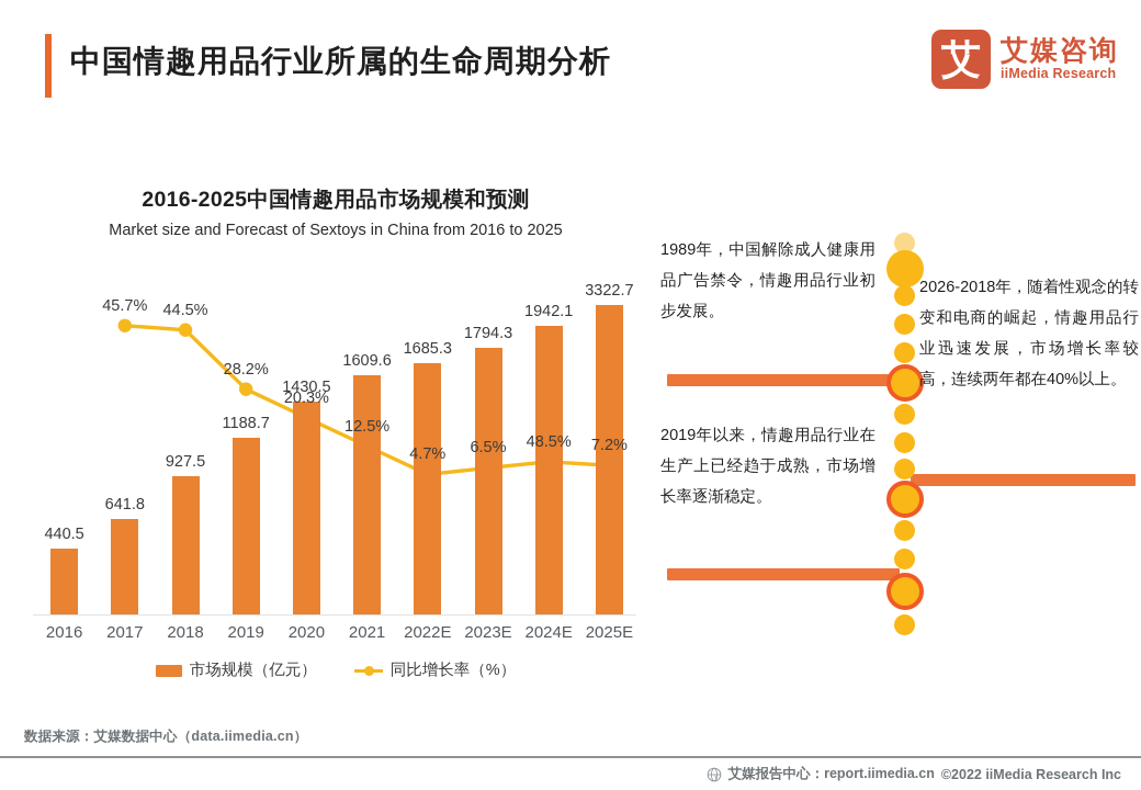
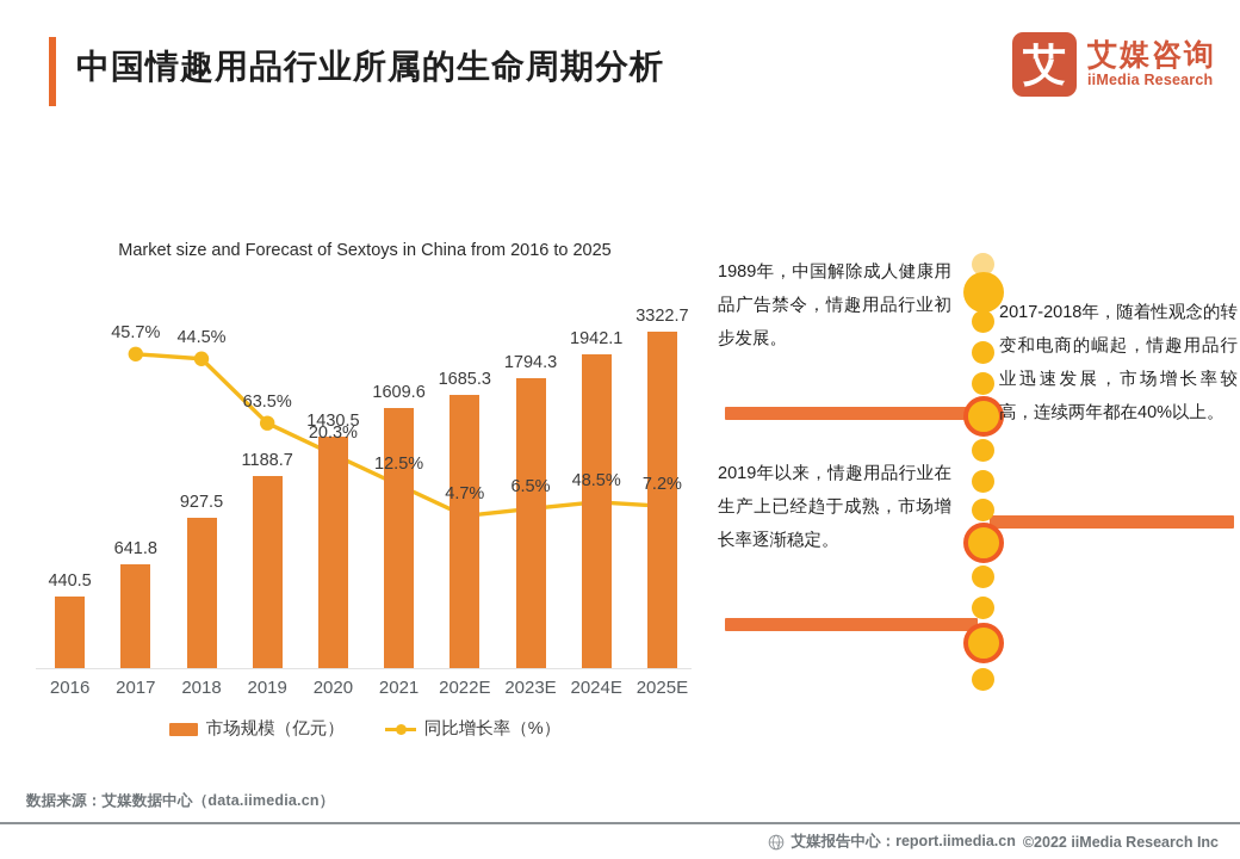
  中国情趣用品行业所属的生命周期分析
  艾
  艾媒咨询
  iiMedia Research
- 2016-2025中国情趣用品市场规模和预测
  Market size and Forecast of Sextoys in China from 2016 to 2025
  440.5
  641.8
  927.5
  1188.7
  1430.5
  1609.6
  1685.3
  1794.3
  1942.1
  3322.7
  45.7%
  44.5%
- 28.2%
+ 63.5%
  20.3%
  12.5%
  4.7%
  6.5%
  48.5%
  7.2%
  2016
  2017
  2018
  2019
  2020
  2021
  2022E
  2023E
  2024E
  2025E
  市场规模（亿元）
  同比增长率（%）
  1989年，中国解除成人健康用品广告禁令，情趣用品行业初步发展。
- 2026-2018年，随着性观念的转变和电商的崛起，情趣用品行业迅速发展，市场增长率较高，连续两年都在40%以上。
+ 2017-2018年，随着性观念的转变和电商的崛起，情趣用品行业迅速发展，市场增长率较高，连续两年都在40%以上。
  2019年以来，情趣用品行业在生产上已经趋于成熟，市场增长率逐渐稳定。
  数据来源：艾媒数据中心（data.iimedia.cn）
  艾媒报告中心：report.iimedia.cn
  ©2022 iiMedia Research Inc
